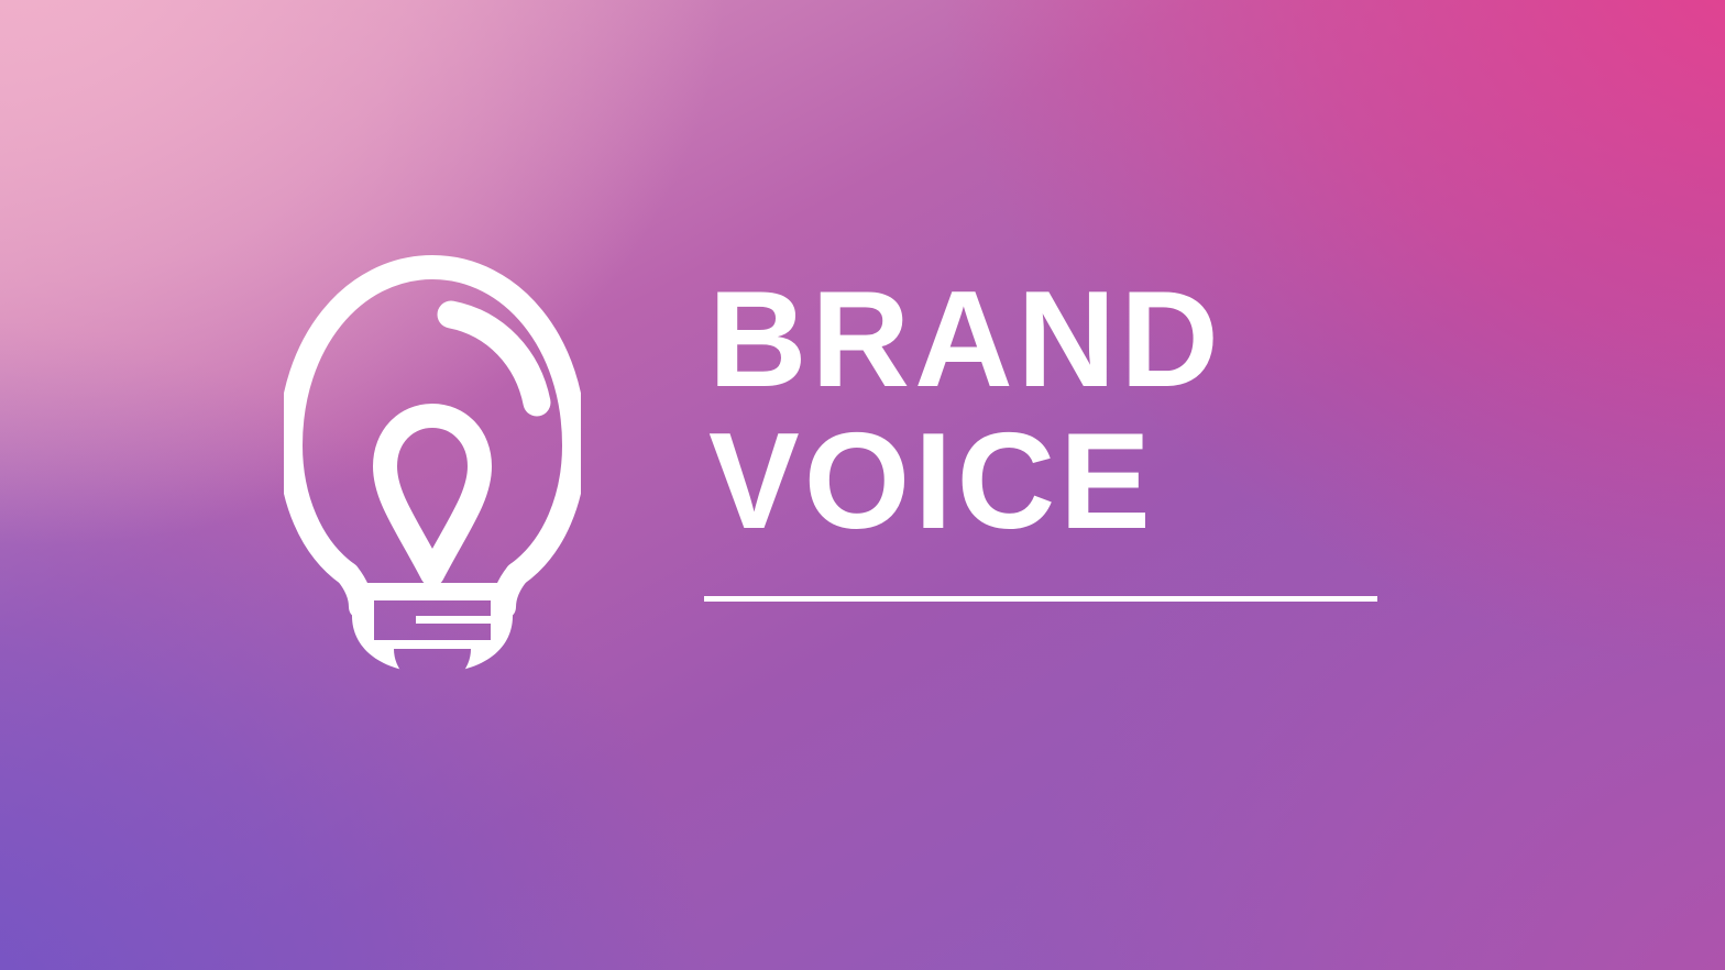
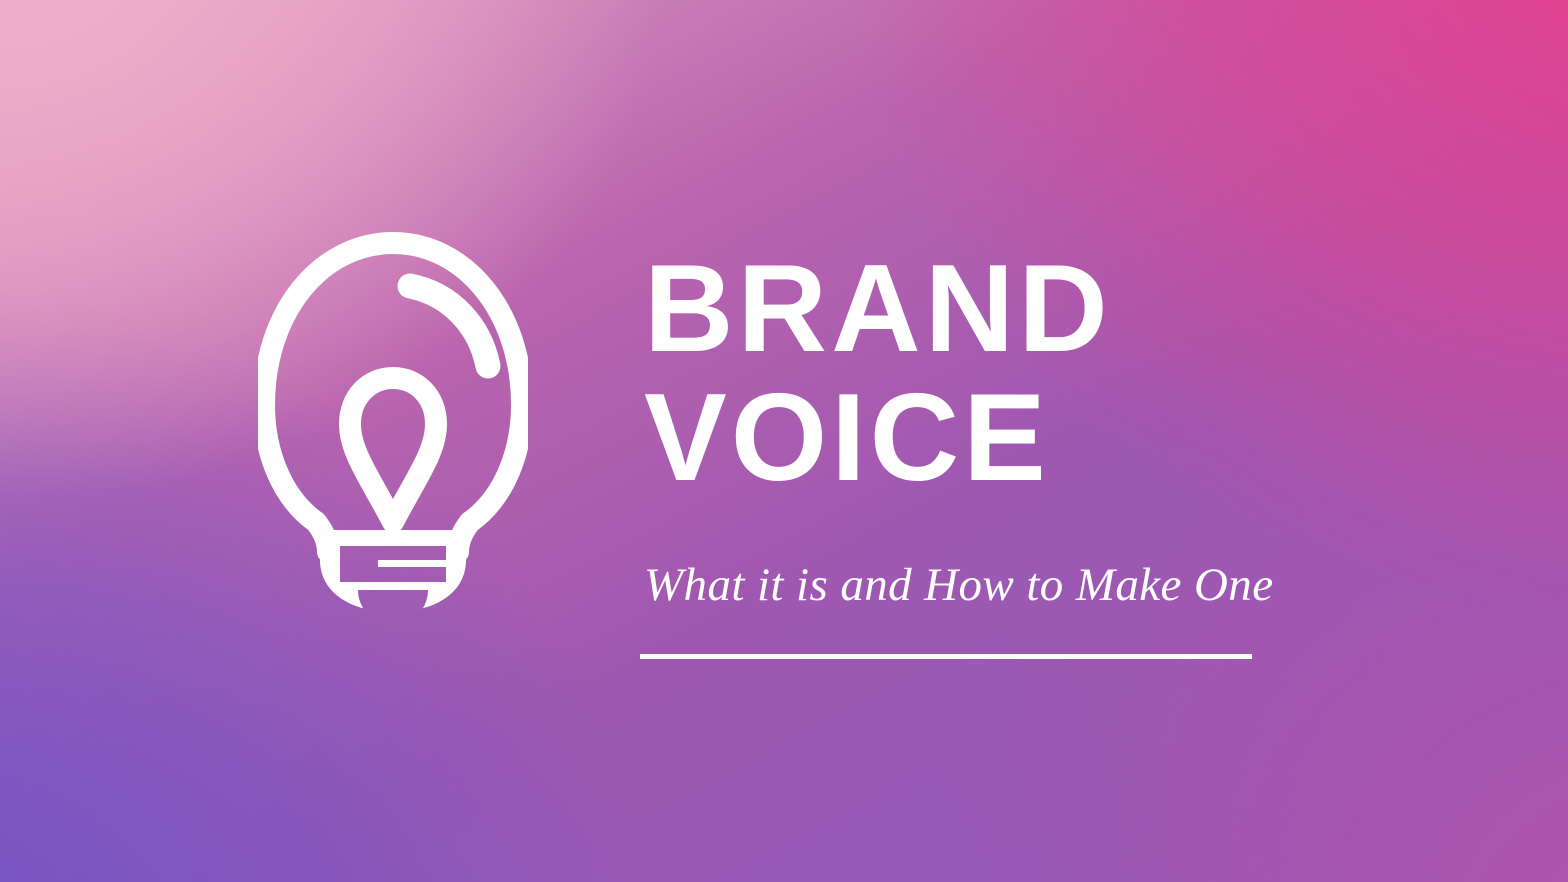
  BRAND
  VOICE
+ What it is and How to Make One
